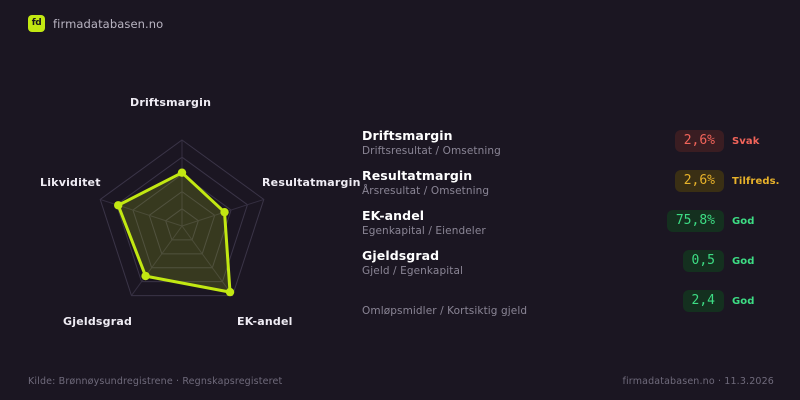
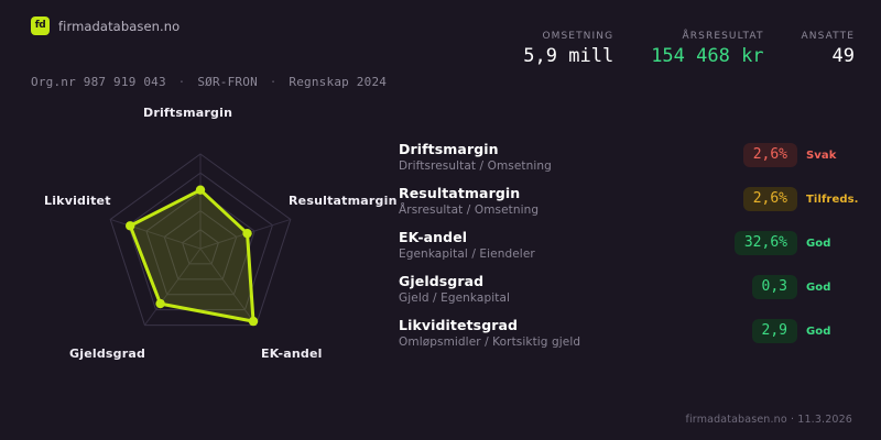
  fd
  firmadatabasen.no
+ Org.nr 987 919 043 · SØR-FRON · Regnskap 2024
+ OMSETNING
+ 5,9 mill
+ ÅRSRESULTAT
+ 154 468 kr
+ ANSATTE
+ 49
  Driftsmargin
  Resultatmargin
  EK-andel
  Gjeldsgrad
  Likviditet
  Driftsmargin
  Driftsresultat / Omsetning
  2,6%
  Svak
  Resultatmargin
  Årsresultat / Omsetning
  2,6%
  Tilfreds.
  EK-andel
  Egenkapital / Eiendeler
- 75,8%
+ 32,6%
  God
  Gjeldsgrad
  Gjeld / Egenkapital
- 0,5
+ 0,3
  God
+ Likviditetsgrad
  Omløpsmidler / Kortsiktig gjeld
- 2,4
+ 2,9
  God
- Kilde: Brønnøysundregistrene · Regnskapsregisteret
  firmadatabasen.no · 11.3.2026
